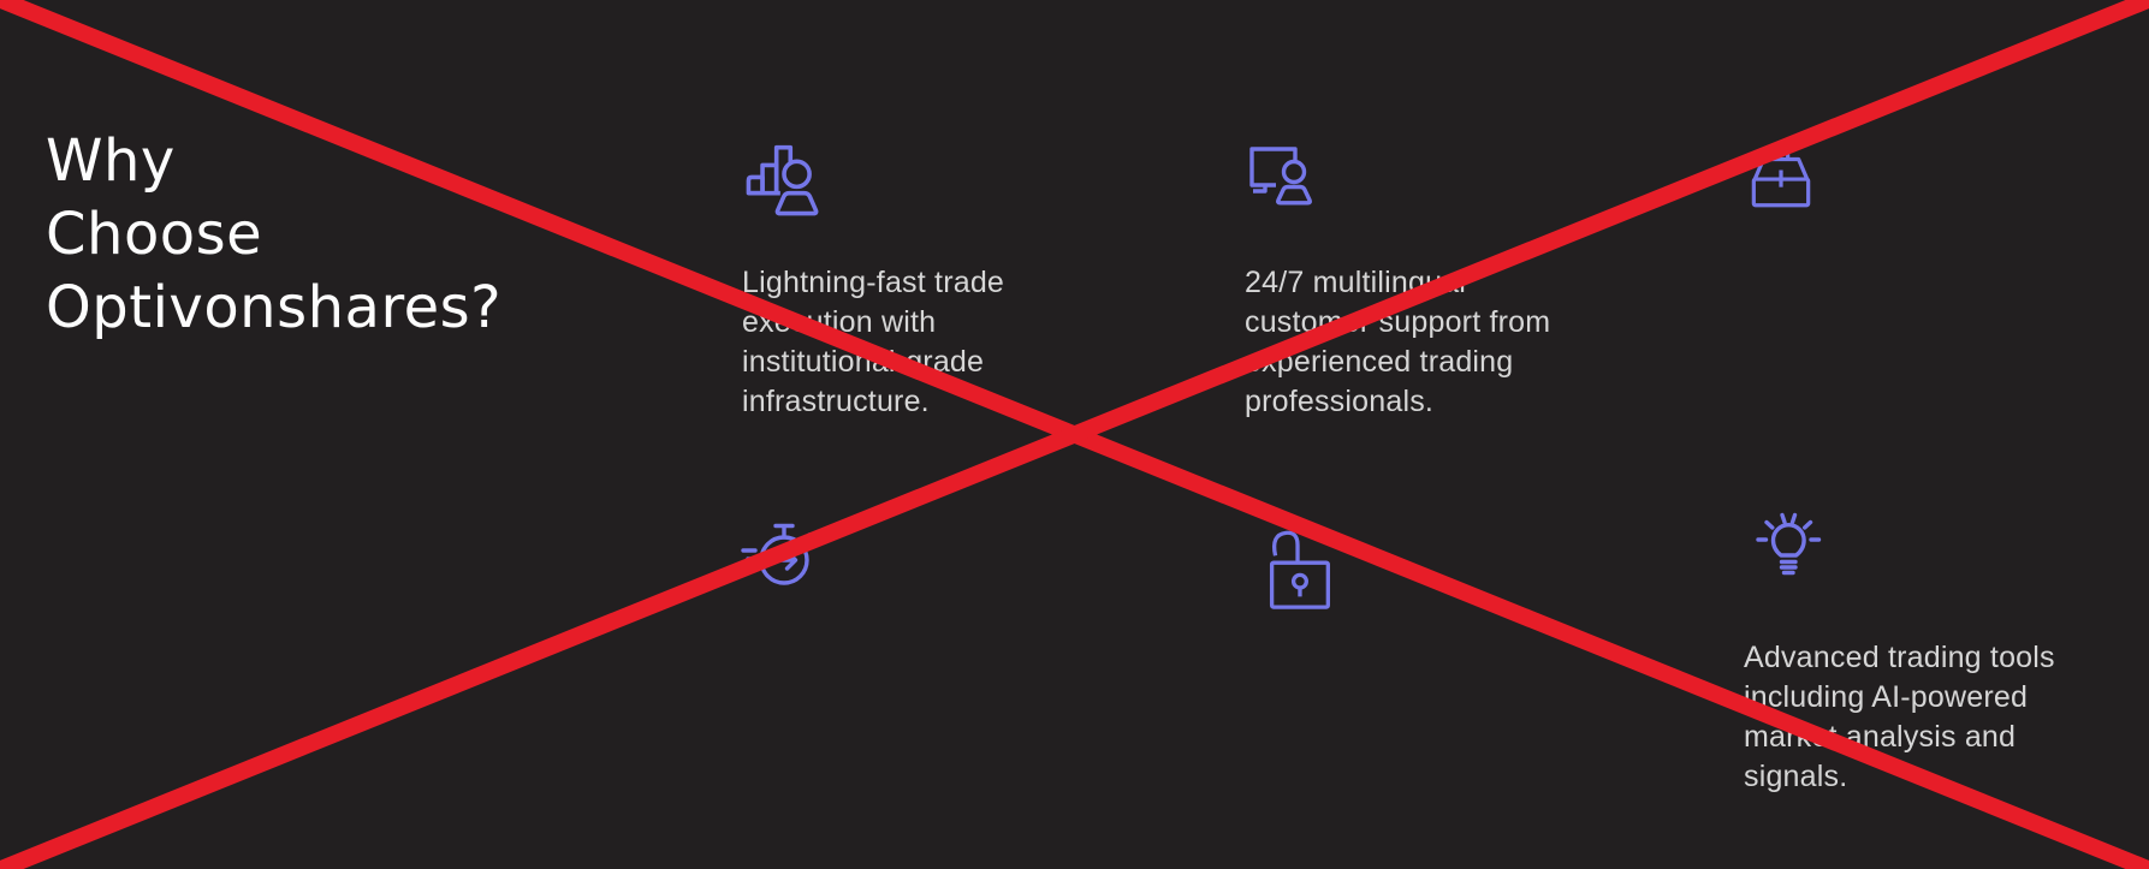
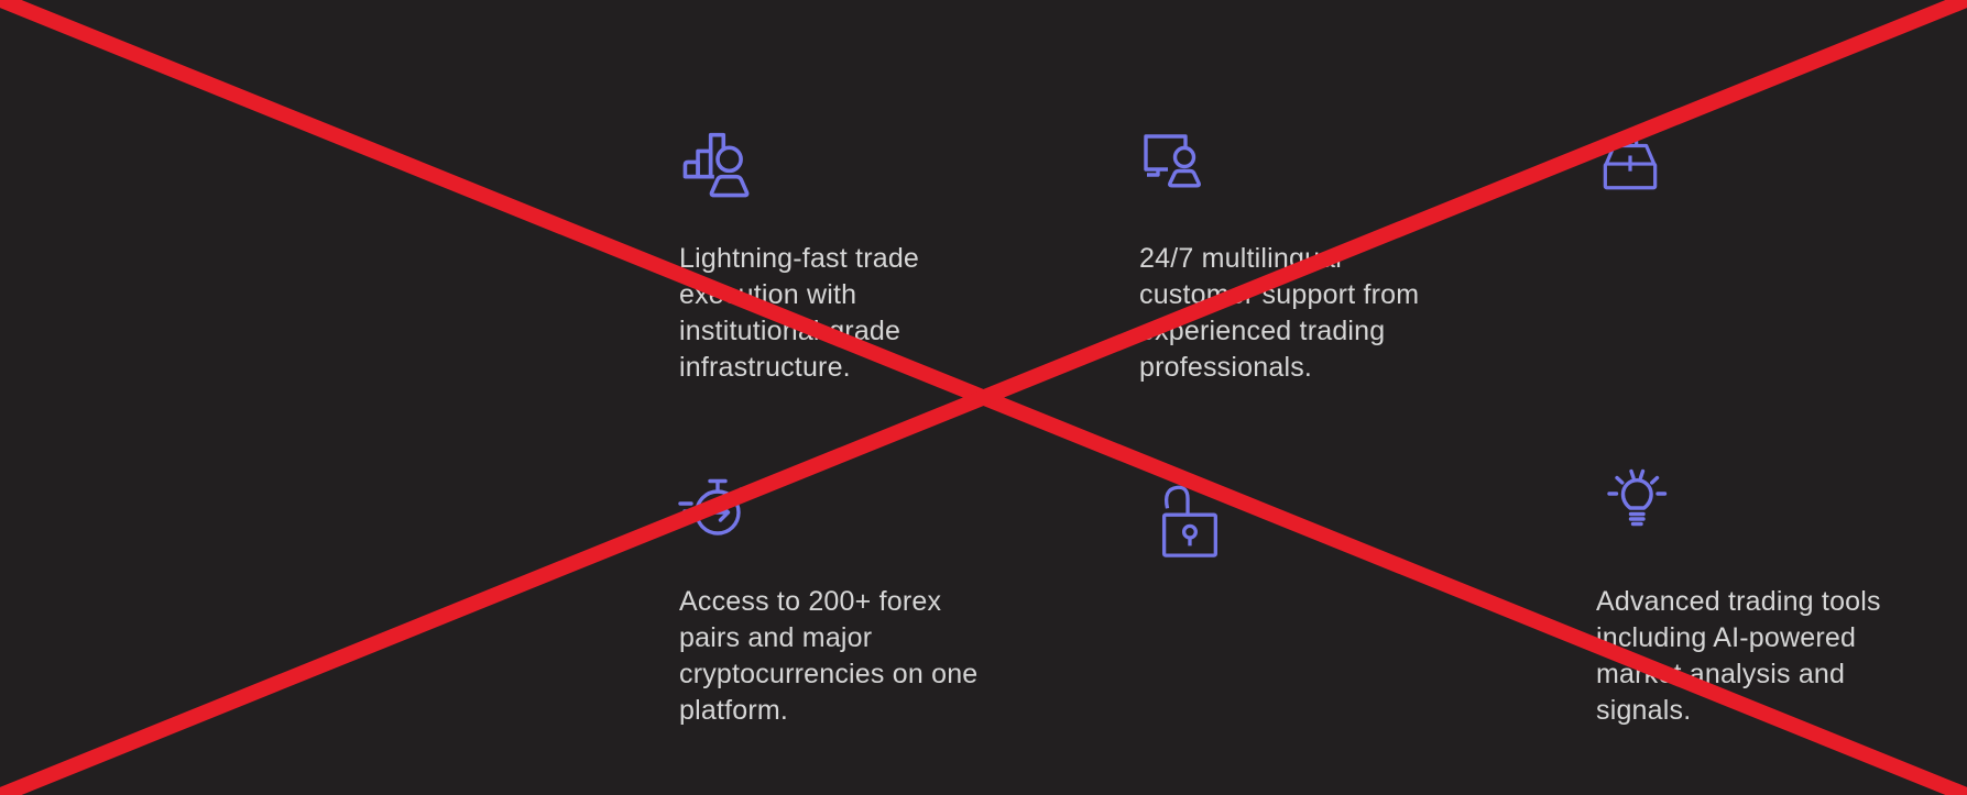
- Why
- Choose
- Optivonshares?
  Lightning-fast trade
  extion with
  institutionrade
  infrastructure.
  24/7 multiling
  custo support from
  perienced trading
  professionals.
+ Access to 200+ forex
+ pairs and major
+ cryptocurrencies on one
+ platform.
  Advanced trading tools
  including AI-powered
  mar analysis and
  signals.
